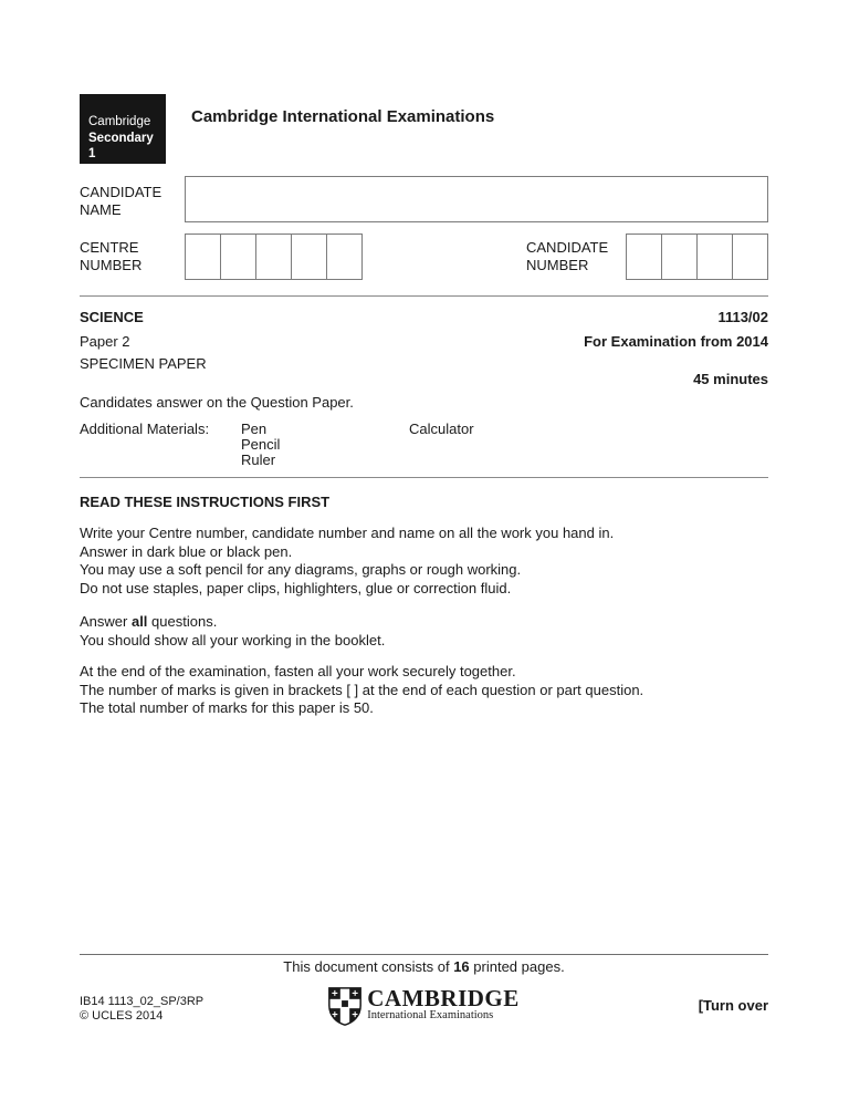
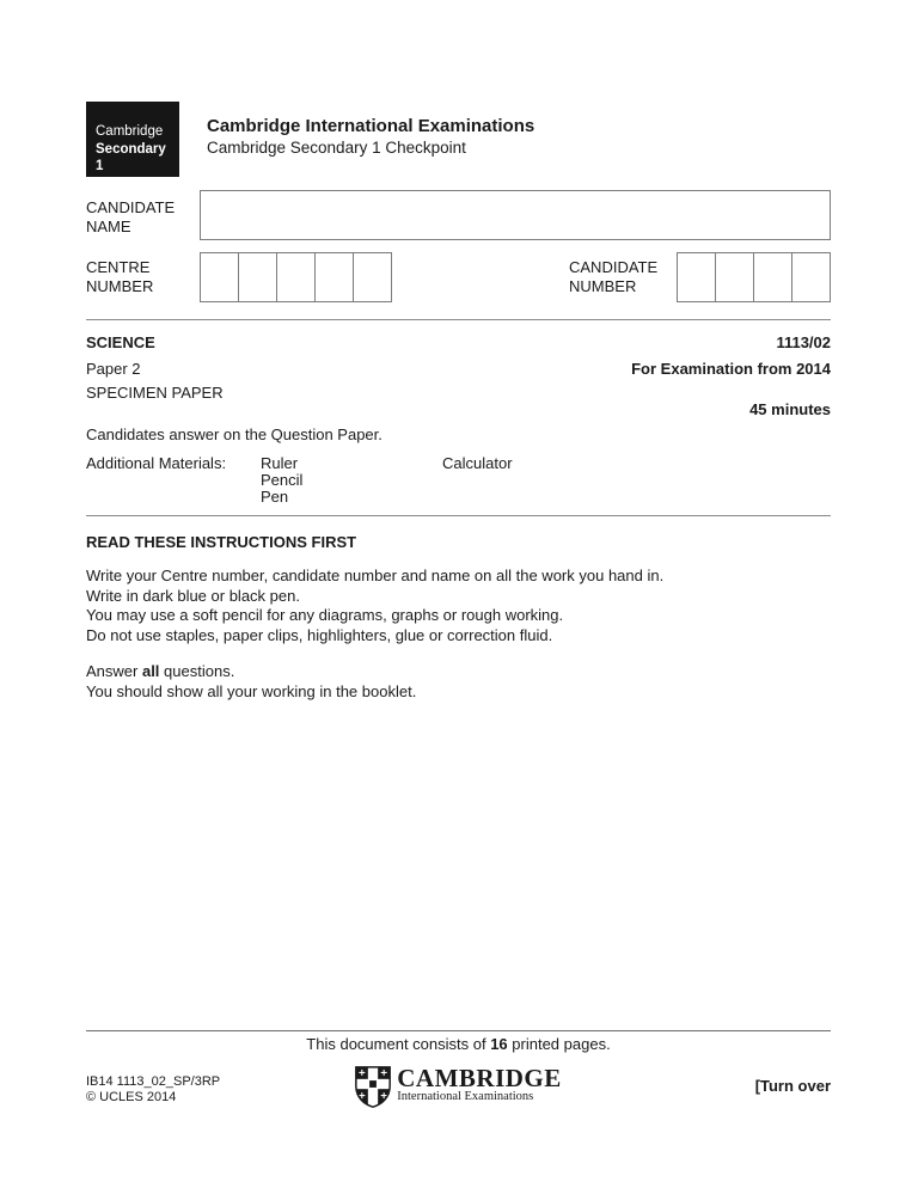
  Cambridge
  Secondary 1
  Checkpoint
  Cambridge International Examinations
+ Cambridge Secondary 1 Checkpoint
  CANDIDATE
  NAME
  CENTRE
  NUMBER
  CANDIDATE
  NUMBER
  SCIENCE
  1113/02
  Paper 2
  For Examination from 2014
  SPECIMEN PAPER
  45 minutes
  Candidates answer on the Question Paper.
  Additional Materials:
- Pen
+ Ruler
  Pencil
- Ruler
+ Pen
  Calculator
  READ THESE INSTRUCTIONS FIRST
  Write your Centre number, candidate number and name on all the work you hand in.
- Answer in dark blue or black pen.
+ Write in dark blue or black pen.
  You may use a soft pencil for any diagrams, graphs or rough working.
  Do not use staples, paper clips, highlighters, glue or correction fluid.
  Answer all questions.
  You should show all your working in the booklet.
- At the end of the examination, fasten all your work securely together.
- The number of marks is given in brackets [ ] at the end of each question or part question.
- The total number of marks for this paper is 50.
  This document consists of 16 printed pages.
  IB14 1113_02_SP/3RP
  © UCLES 2014
  CAMBRIDGE
  International Examinations
  [Turn over
